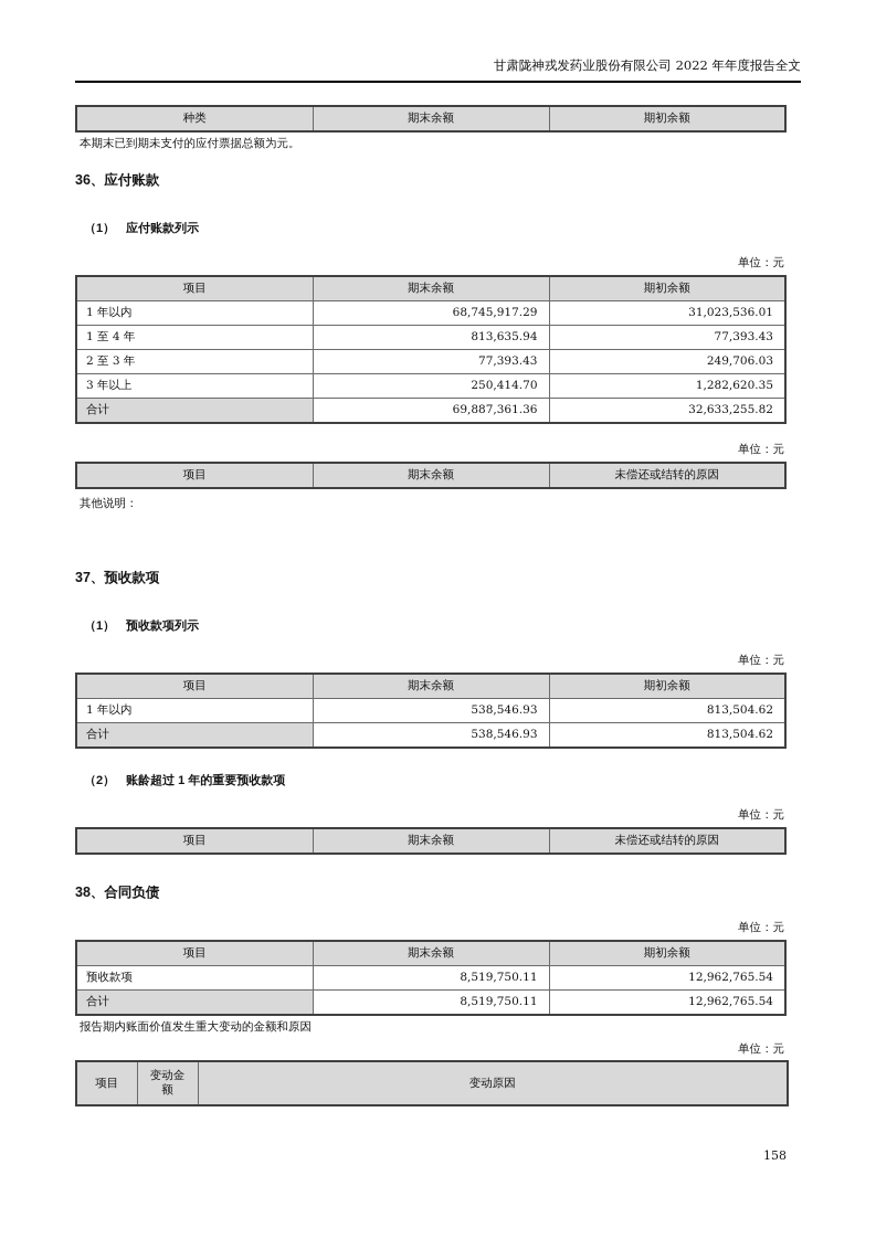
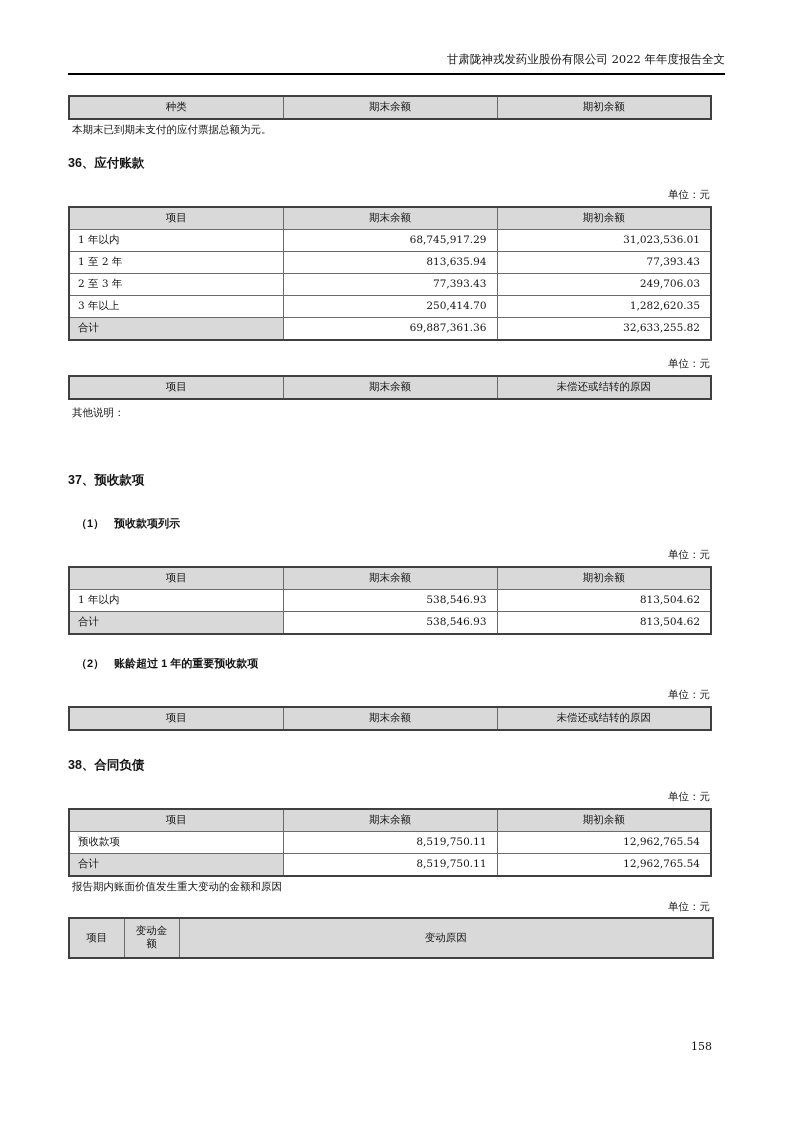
  甘肃陇神戎发药业股份有限公司 2022 年年度报告全文
  种类	期末余额	期初余额
  本期末已到期未支付的应付票据总额为元。
  36、应付账款
- （1） 应付账款列示
  单位：元
  项目	期末余额	期初余额
  1 年以内	68,745,917.29	31,023,536.01
- 1 至 4 年	813,635.94	77,393.43
+ 1 至 2 年	813,635.94	77,393.43
  2 至 3 年	77,393.43	249,706.03
  3 年以上	250,414.70	1,282,620.35
  合计	69,887,361.36	32,633,255.82
  单位：元
  项目	期末余额	未偿还或结转的原因
  其他说明：
  37、预收款项
  （1） 预收款项列示
  单位：元
  项目	期末余额	期初余额
  1 年以内	538,546.93	813,504.62
  合计	538,546.93	813,504.62
  （2） 账龄超过 1 年的重要预收款项
  单位：元
  项目	期末余额	未偿还或结转的原因
  38、合同负债
  单位：元
  项目	期末余额	期初余额
  预收款项	8,519,750.11	12,962,765.54
  合计	8,519,750.11	12,962,765.54
  报告期内账面价值发生重大变动的金额和原因
  单位：元
  项目	变动金额	变动原因
  158
